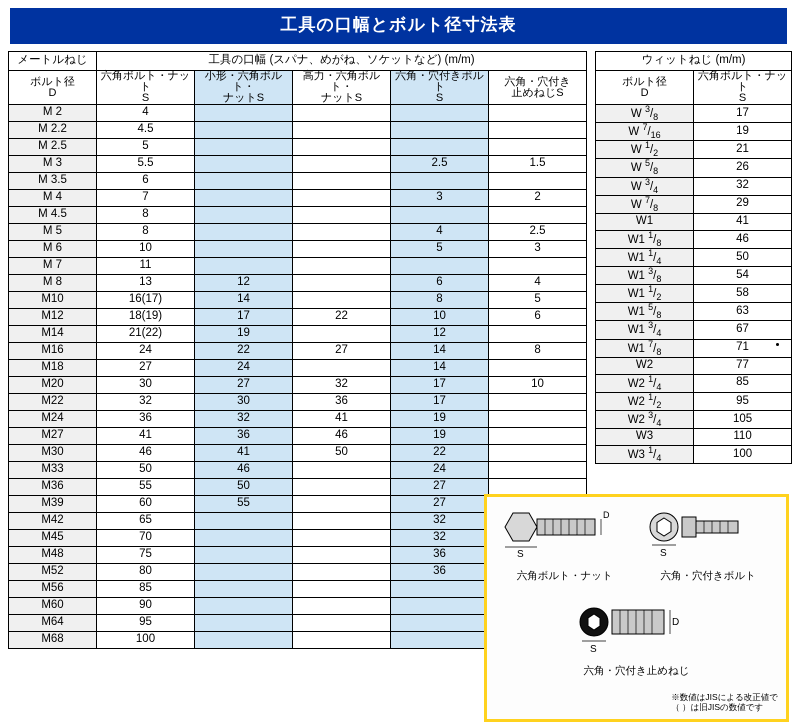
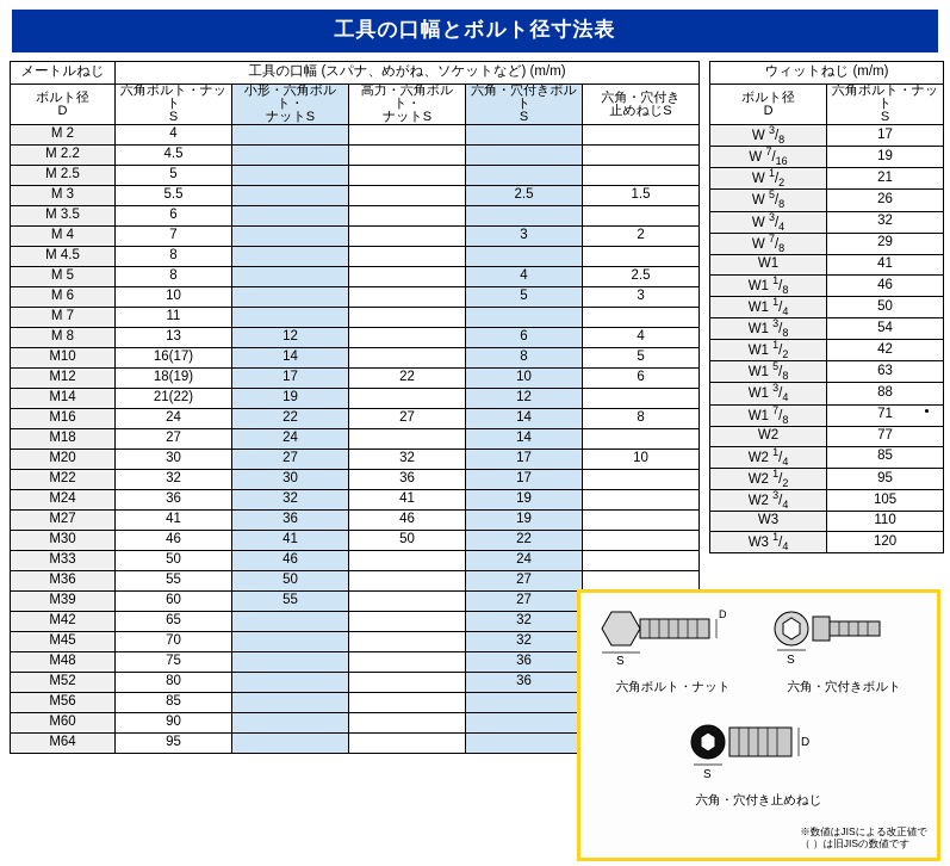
  工具の口幅とボルト径寸法表
  メートルねじ	工具の口幅 (スパナ、めがね、ソケットなど) (m/m)
  ボルト径 D	六角ボルト・ナット S	小形・六角ボルト・ ナットS	高力・六角ボルト・ ナットS	六角・穴付きボルト S	六角・穴付き 止めねじS
  M 2	4
  M 2.2	4.5
  M 2.5	5
  M 3	5.5			2.5	1.5
  M 3.5	6
  M 4	7			3	2
  M 4.5	8
  M 5	8			4	2.5
  M 6	10			5	3
  M 7	11
  M 8	13	12		6	4
  M10	16(17)	14		8	5
  M12	18(19)	17	22	10	6
  M14	21(22)	19		12
  M16	24	22	27	14	8
  M18	27	24		14
  M20	30	27	32	17	10
  M22	32	30	36	17
  M24	36	32	41	19
  M27	41	36	46	19
  M30	46	41	50	22
  M33	50	46		24
  M36	55	50		27
  M39	60	55		27
  M42	65			32
  M45	70			32
  M48	75			36
  M52	80			36
  M56	85
  M60	90
  M64	95
- M68	100
  ウィットねじ (m/m)
  ボルト径 D	六角ボルト・ナット S
  W 3/8	17
  W 7/16	19
  W 1/2	21
  W 5/8	26
  W 3/4	32
  W 7/8	29
  W1	41
  W1 1/8	46
  W1 1/4	50
  W1 3/8	54
- W1 1/2	58
+ W1 1/2	42
  W1 5/8	63
- W1 3/4	67
+ W1 3/4	88
  W1 7/8	71
  W2	77
  W2 1/4	85
  W2 1/2	95
  W2 3/4	105
  W3	110
- W3 1/4	100
+ W3 1/4	120
  S
  D
  六角ボルト・ナット
  S
  六角・穴付きボルト
  D
  S
  六角・穴付き止めねじ
  ※数値はJISによる改正値で
  （ ）は旧JISの数値です
